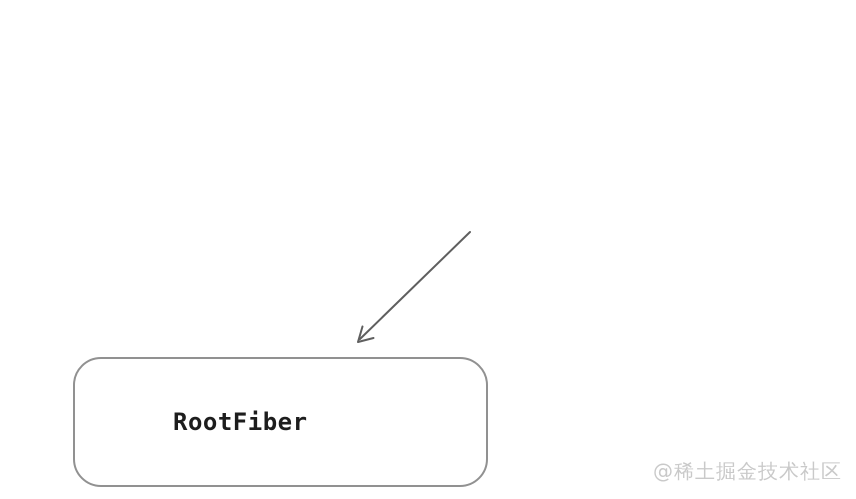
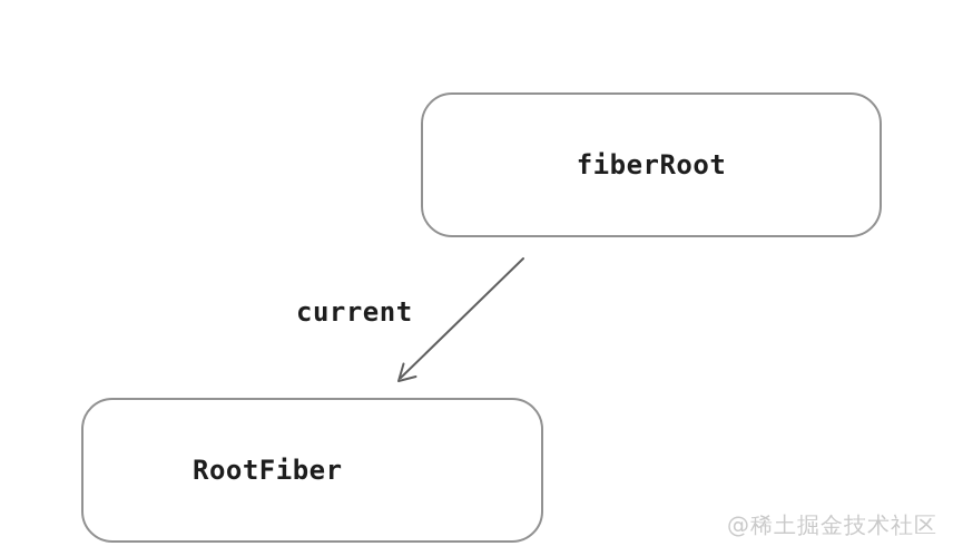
+ fiberRoot
+ current
  RootFiber
  @稀土掘金技术社区
